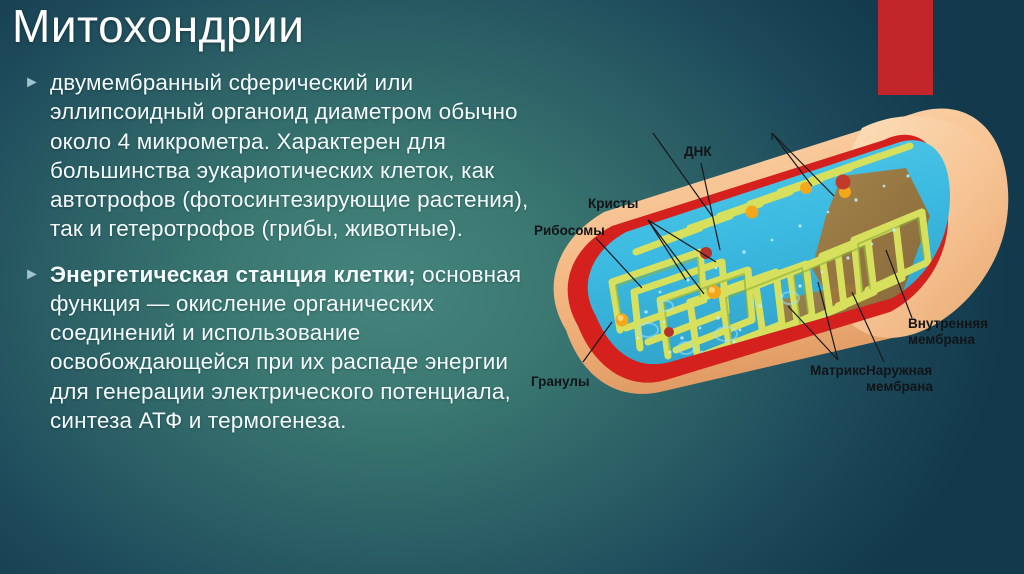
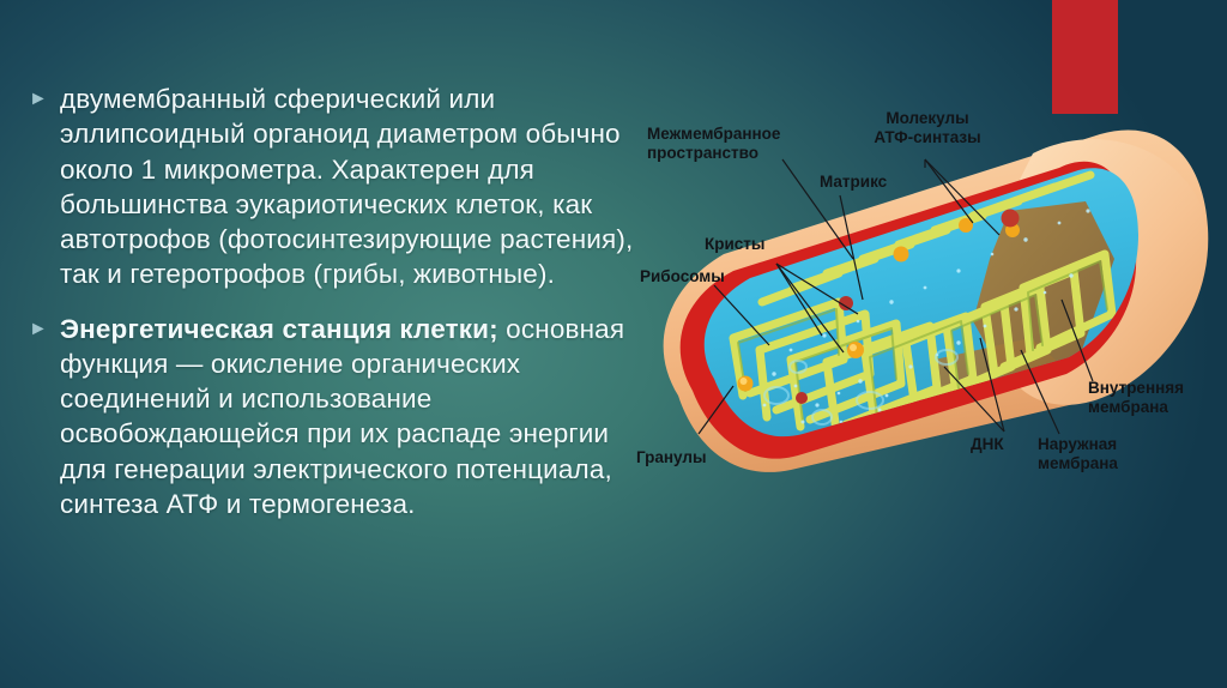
- Митохондрии
  ►
- двумембранный сферический или эллипсоидный органоид диаметром обычно около 4 микрометра. Характерен для большинства эукариотических клеток, как автотрофов (фотосинтезирующие растения), так и гетеротрофов (грибы, животные).
+ двумембранный сферический или эллипсоидный органоид диаметром обычно около 1 микрометра. Характерен для большинства эукариотических клеток, как автотрофов (фотосинтезирующие растения), так и гетеротрофов (грибы, животные).
  ►
  Энергетическая станция клетки; основная функция — окисление органических соединений и использование освобождающейся при их распаде энергии для генерации электрического потенциала, синтеза АТФ и термогенеза.
+ Межмембранное
+ пространство
+ Молекулы
+ АТФ-синтазы
- ДНК
+ Матрикс
  Кристы
  Рибосомы
  Гранулы
- Матрикс
+ ДНК
  Наружная
  мембрана
  Внутренняя
  мембрана
